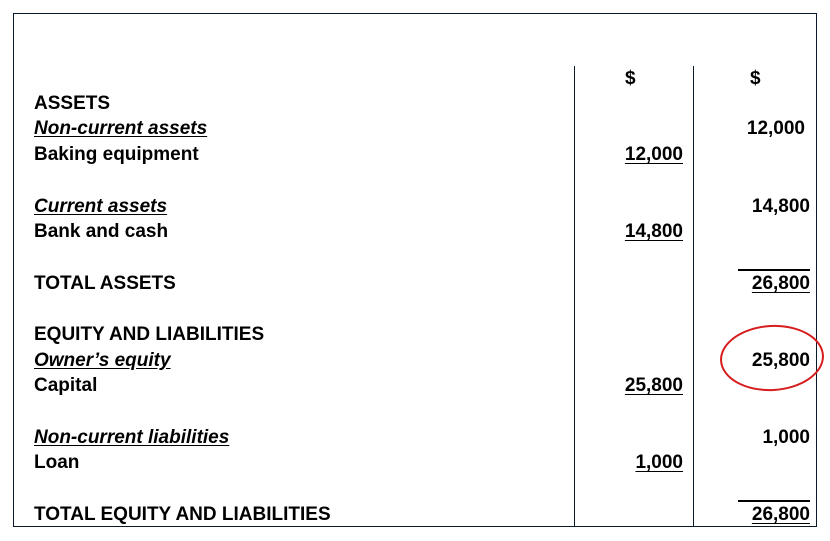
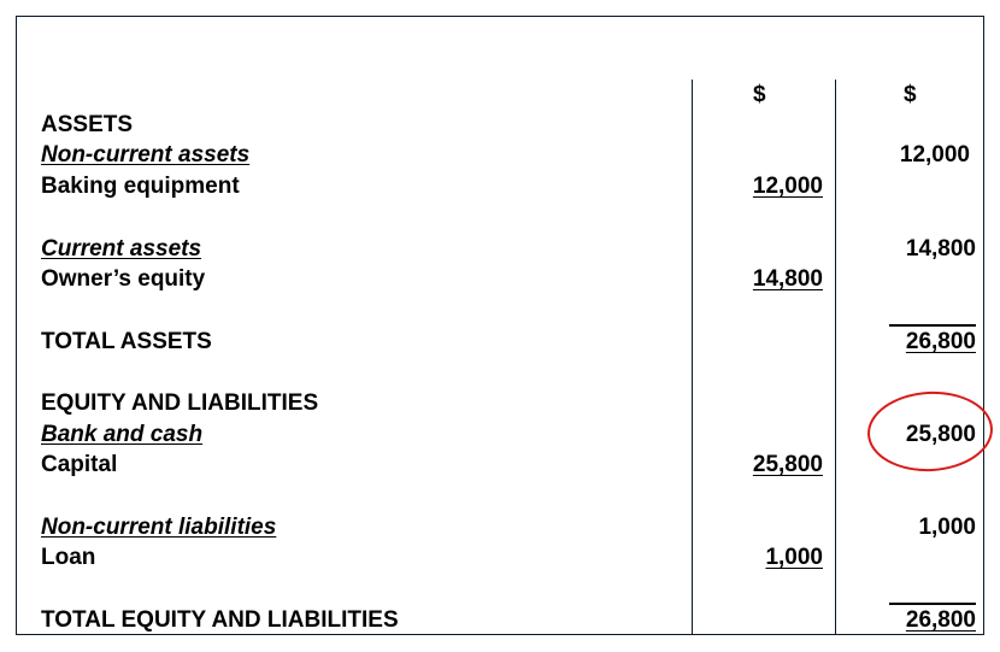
  $
  $
  ASSETS
  Non-current assets
  12,000
  Baking equipment
  12,000
  Current assets
  14,800
- Bank and cash
+ Owner’s equity
  14,800
  TOTAL ASSETS
  26,800
  EQUITY AND LIABILITIES
- Owner’s equity
+ Bank and cash
  25,800
  Capital
  25,800
  Non-current liabilities
  1,000
  Loan
  1,000
  TOTAL EQUITY AND LIABILITIES
  26,800
